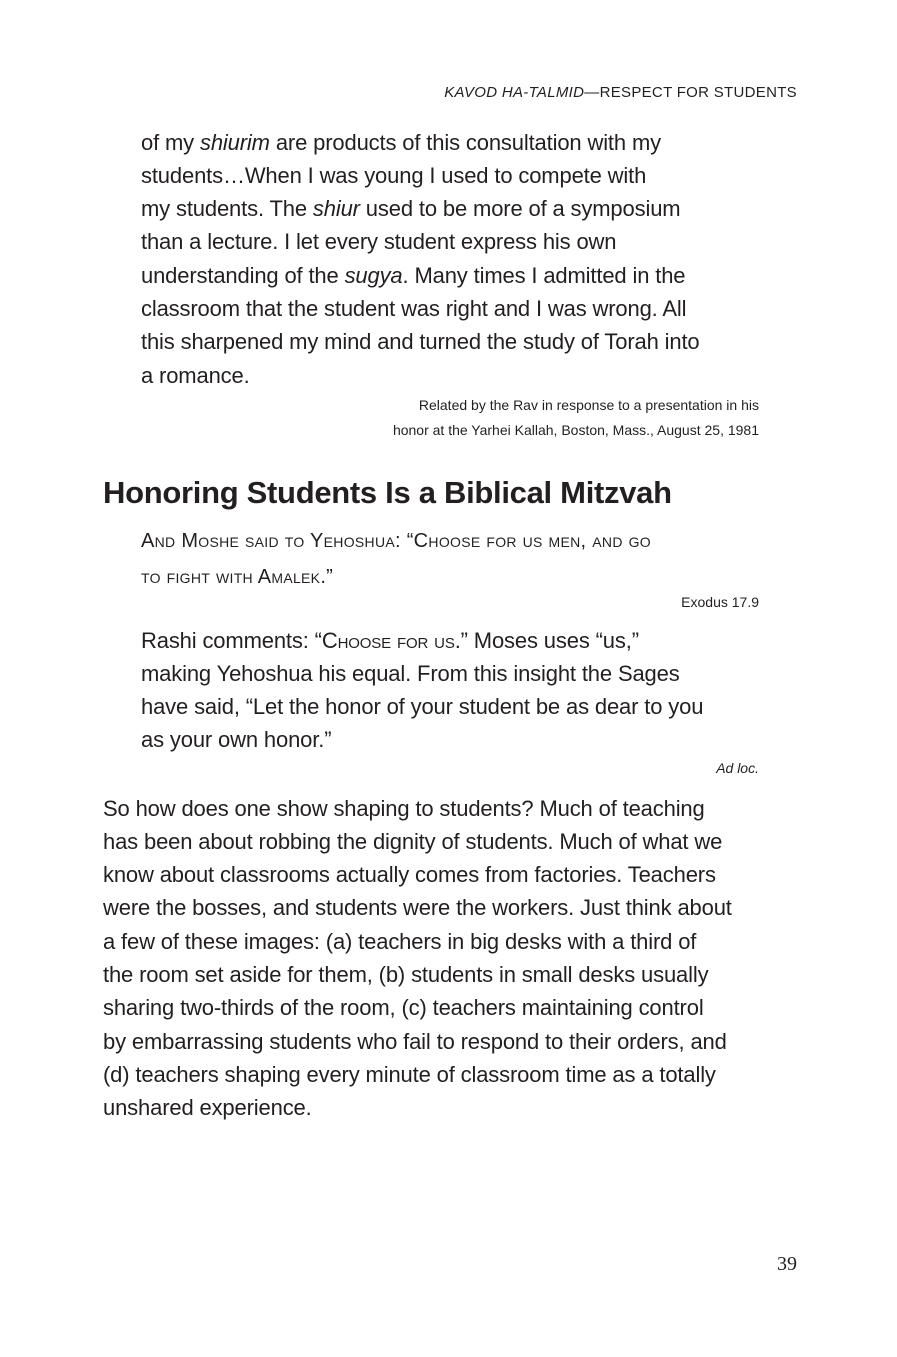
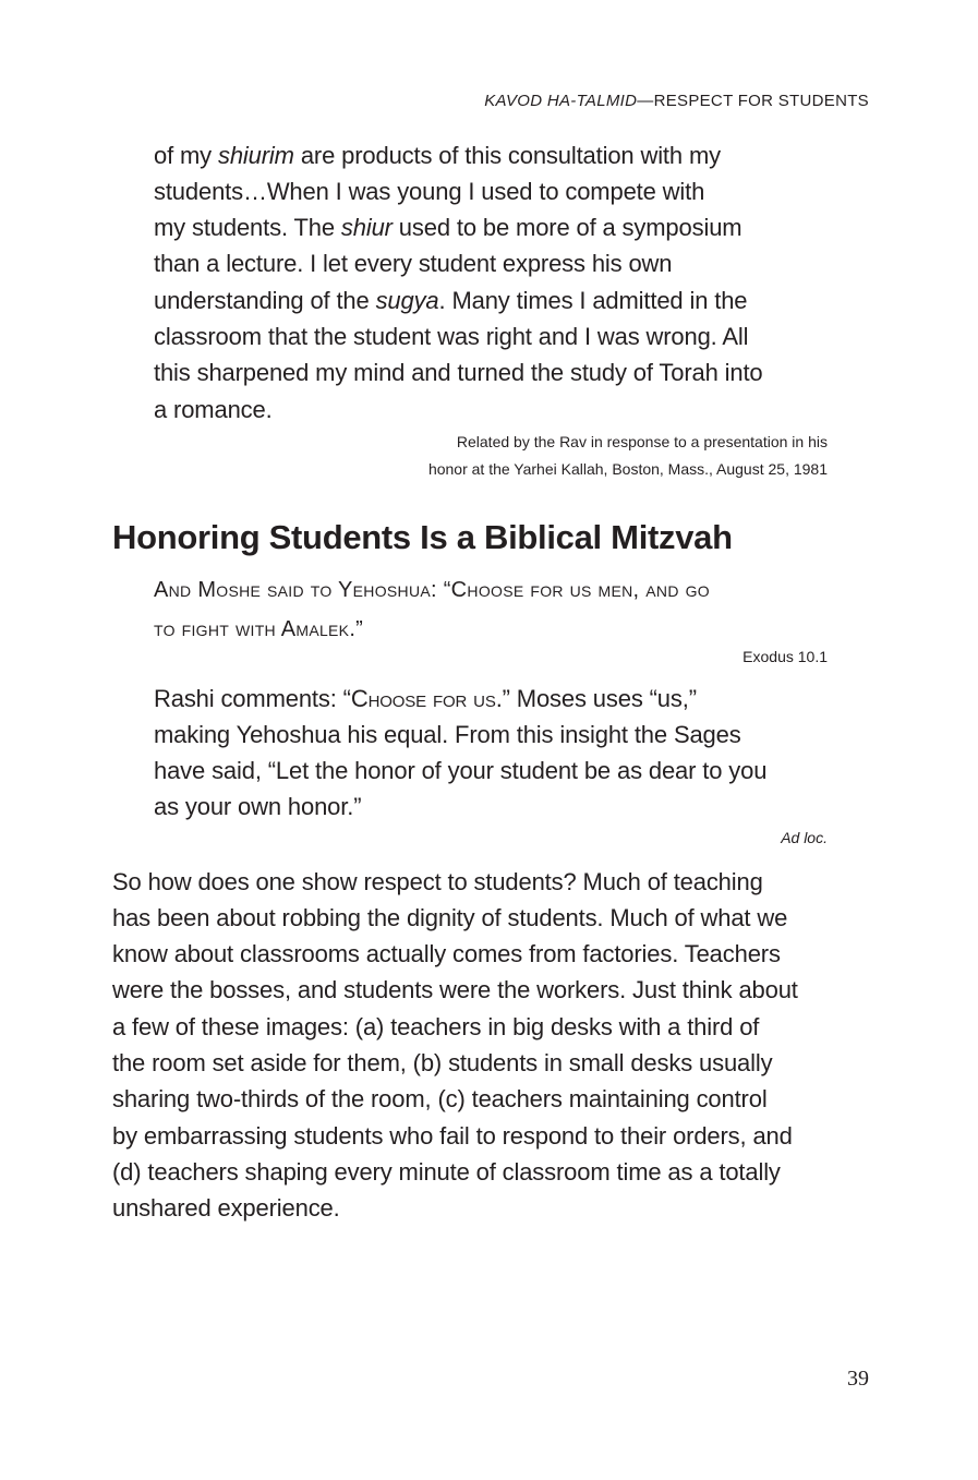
  KAVOD HA-TALMID—RESPECT FOR STUDENTS
  of my shiurim are products of this consultation with my
  students…When I was young I used to compete with
  my students. The shiur used to be more of a symposium
  than a lecture. I let every student express his own
  understanding of the sugya. Many times I admitted in the
  classroom that the student was right and I was wrong. All
  this sharpened my mind and turned the study of Torah into
  a romance.
  Related by the Rav in response to a presentation in his
  honor at the Yarhei Kallah, Boston, Mass., August 25, 1981
  Honoring Students Is a Biblical Mitzvah
  And Moshe said to Yehoshua: “Choose for us men, and go
  to fight with Amalek.”
- Exodus 17.9
+ Exodus 10.1
  Rashi comments: “Choose for us.” Moses uses “us,”
  making Yehoshua his equal. From this insight the Sages
  have said, “Let the honor of your student be as dear to you
  as your own honor.”
  Ad loc.
- So how does one show shaping to students? Much of teaching
+ So how does one show respect to students? Much of teaching
  has been about robbing the dignity of students. Much of what we
  know about classrooms actually comes from factories. Teachers
  were the bosses, and students were the workers. Just think about
  a few of these images: (a) teachers in big desks with a third of
  the room set aside for them, (b) students in small desks usually
  sharing two-thirds of the room, (c) teachers maintaining control
  by embarrassing students who fail to respond to their orders, and
  (d) teachers shaping every minute of classroom time as a totally
  unshared experience.
  39
